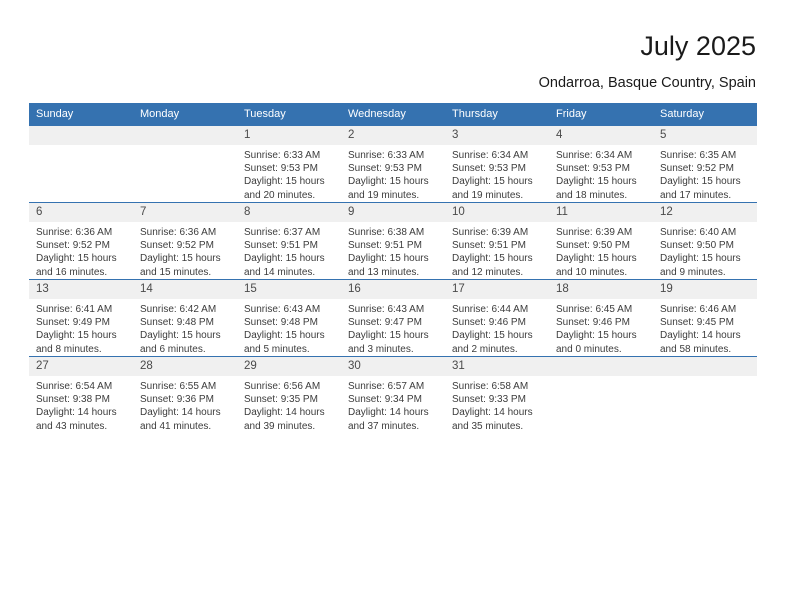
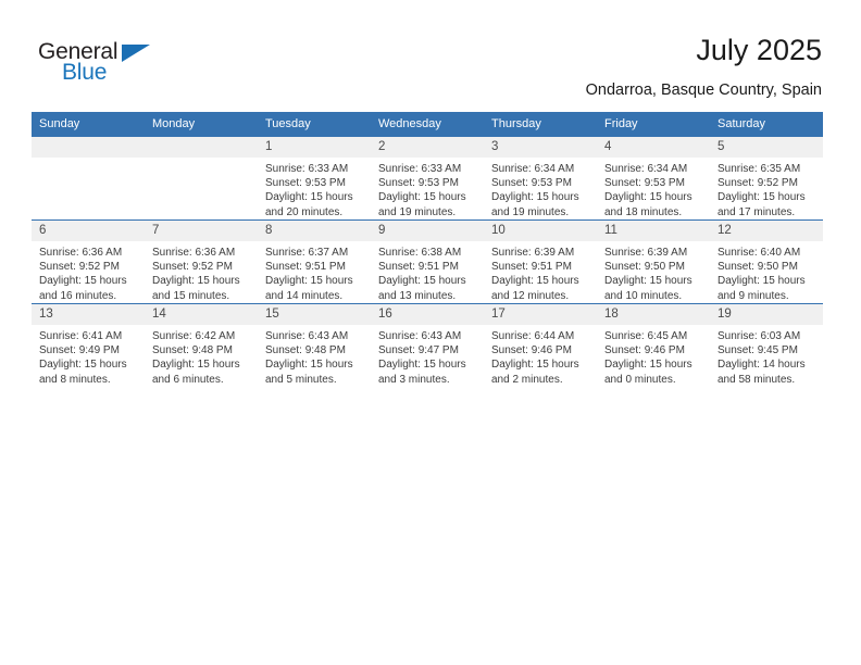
+ General
+ Blue
  July 2025
  Ondarroa, Basque Country, Spain
  Sunday	Monday	Tuesday	Wednesday	Thursday	Friday	Saturday
  		1Sunrise: 6:33 AMSunset: 9:53 PMDaylight: 15 hoursand 20 minutes.	2Sunrise: 6:33 AMSunset: 9:53 PMDaylight: 15 hoursand 19 minutes.	3Sunrise: 6:34 AMSunset: 9:53 PMDaylight: 15 hoursand 19 minutes.	4Sunrise: 6:34 AMSunset: 9:53 PMDaylight: 15 hoursand 18 minutes.	5Sunrise: 6:35 AMSunset: 9:52 PMDaylight: 15 hoursand 17 minutes.
  6Sunrise: 6:36 AMSunset: 9:52 PMDaylight: 15 hoursand 16 minutes.	7Sunrise: 6:36 AMSunset: 9:52 PMDaylight: 15 hoursand 15 minutes.	8Sunrise: 6:37 AMSunset: 9:51 PMDaylight: 15 hoursand 14 minutes.	9Sunrise: 6:38 AMSunset: 9:51 PMDaylight: 15 hoursand 13 minutes.	10Sunrise: 6:39 AMSunset: 9:51 PMDaylight: 15 hoursand 12 minutes.	11Sunrise: 6:39 AMSunset: 9:50 PMDaylight: 15 hoursand 10 minutes.	12Sunrise: 6:40 AMSunset: 9:50 PMDaylight: 15 hoursand 9 minutes.
- 13Sunrise: 6:41 AMSunset: 9:49 PMDaylight: 15 hoursand 8 minutes.	14Sunrise: 6:42 AMSunset: 9:48 PMDaylight: 15 hoursand 6 minutes.	15Sunrise: 6:43 AMSunset: 9:48 PMDaylight: 15 hoursand 5 minutes.	16Sunrise: 6:43 AMSunset: 9:47 PMDaylight: 15 hoursand 3 minutes.	17Sunrise: 6:44 AMSunset: 9:46 PMDaylight: 15 hoursand 2 minutes.	18Sunrise: 6:45 AMSunset: 9:46 PMDaylight: 15 hoursand 0 minutes.	19Sunrise: 6:46 AMSunset: 9:45 PMDaylight: 14 hoursand 58 minutes.
+ 13Sunrise: 6:41 AMSunset: 9:49 PMDaylight: 15 hoursand 8 minutes.	14Sunrise: 6:42 AMSunset: 9:48 PMDaylight: 15 hoursand 6 minutes.	15Sunrise: 6:43 AMSunset: 9:48 PMDaylight: 15 hoursand 5 minutes.	16Sunrise: 6:43 AMSunset: 9:47 PMDaylight: 15 hoursand 3 minutes.	17Sunrise: 6:44 AMSunset: 9:46 PMDaylight: 15 hoursand 2 minutes.	18Sunrise: 6:45 AMSunset: 9:46 PMDaylight: 15 hoursand 0 minutes.	19Sunrise: 6:03 AMSunset: 9:45 PMDaylight: 14 hoursand 58 minutes.
- 27Sunrise: 6:54 AMSunset: 9:38 PMDaylight: 14 hoursand 43 minutes.	28Sunrise: 6:55 AMSunset: 9:36 PMDaylight: 14 hoursand 41 minutes.	29Sunrise: 6:56 AMSunset: 9:35 PMDaylight: 14 hoursand 39 minutes.	30Sunrise: 6:57 AMSunset: 9:34 PMDaylight: 14 hoursand 37 minutes.	31Sunrise: 6:58 AMSunset: 9:33 PMDaylight: 14 hoursand 35 minutes.
